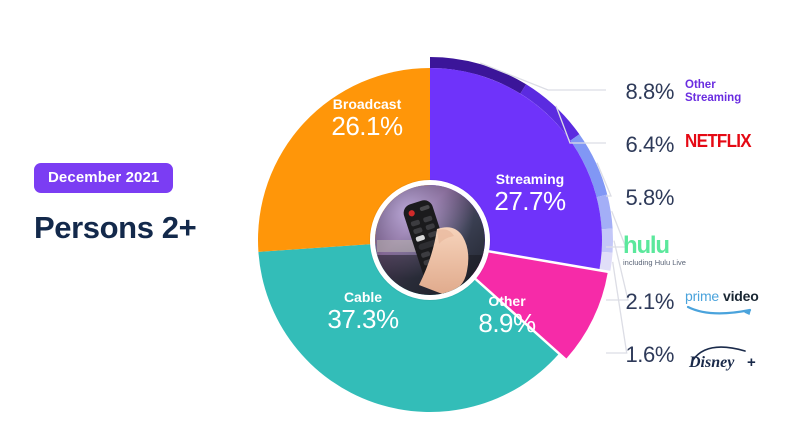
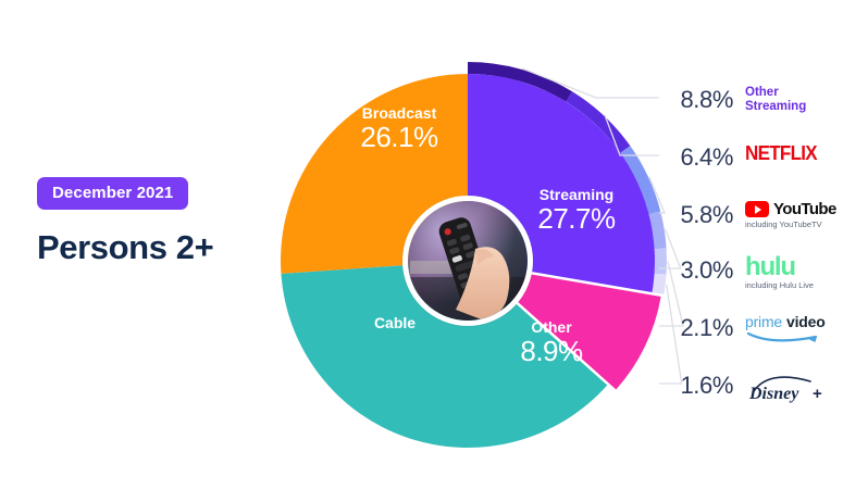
  December 2021
  Persons 2+
  Broadcast
  26.1%
  Streaming
  27.7%
  Cable
- 37.3%
  Other
  8.9%
  8.8%
  Other
  Streaming
  6.4%
  NETFLIX
  5.8%
+ YouTube
+ including YouTubeTV
+ 3.0%
  hulu
  including Hulu Live
  2.1%
  prime
  video
  1.6%
  Disney
  +
